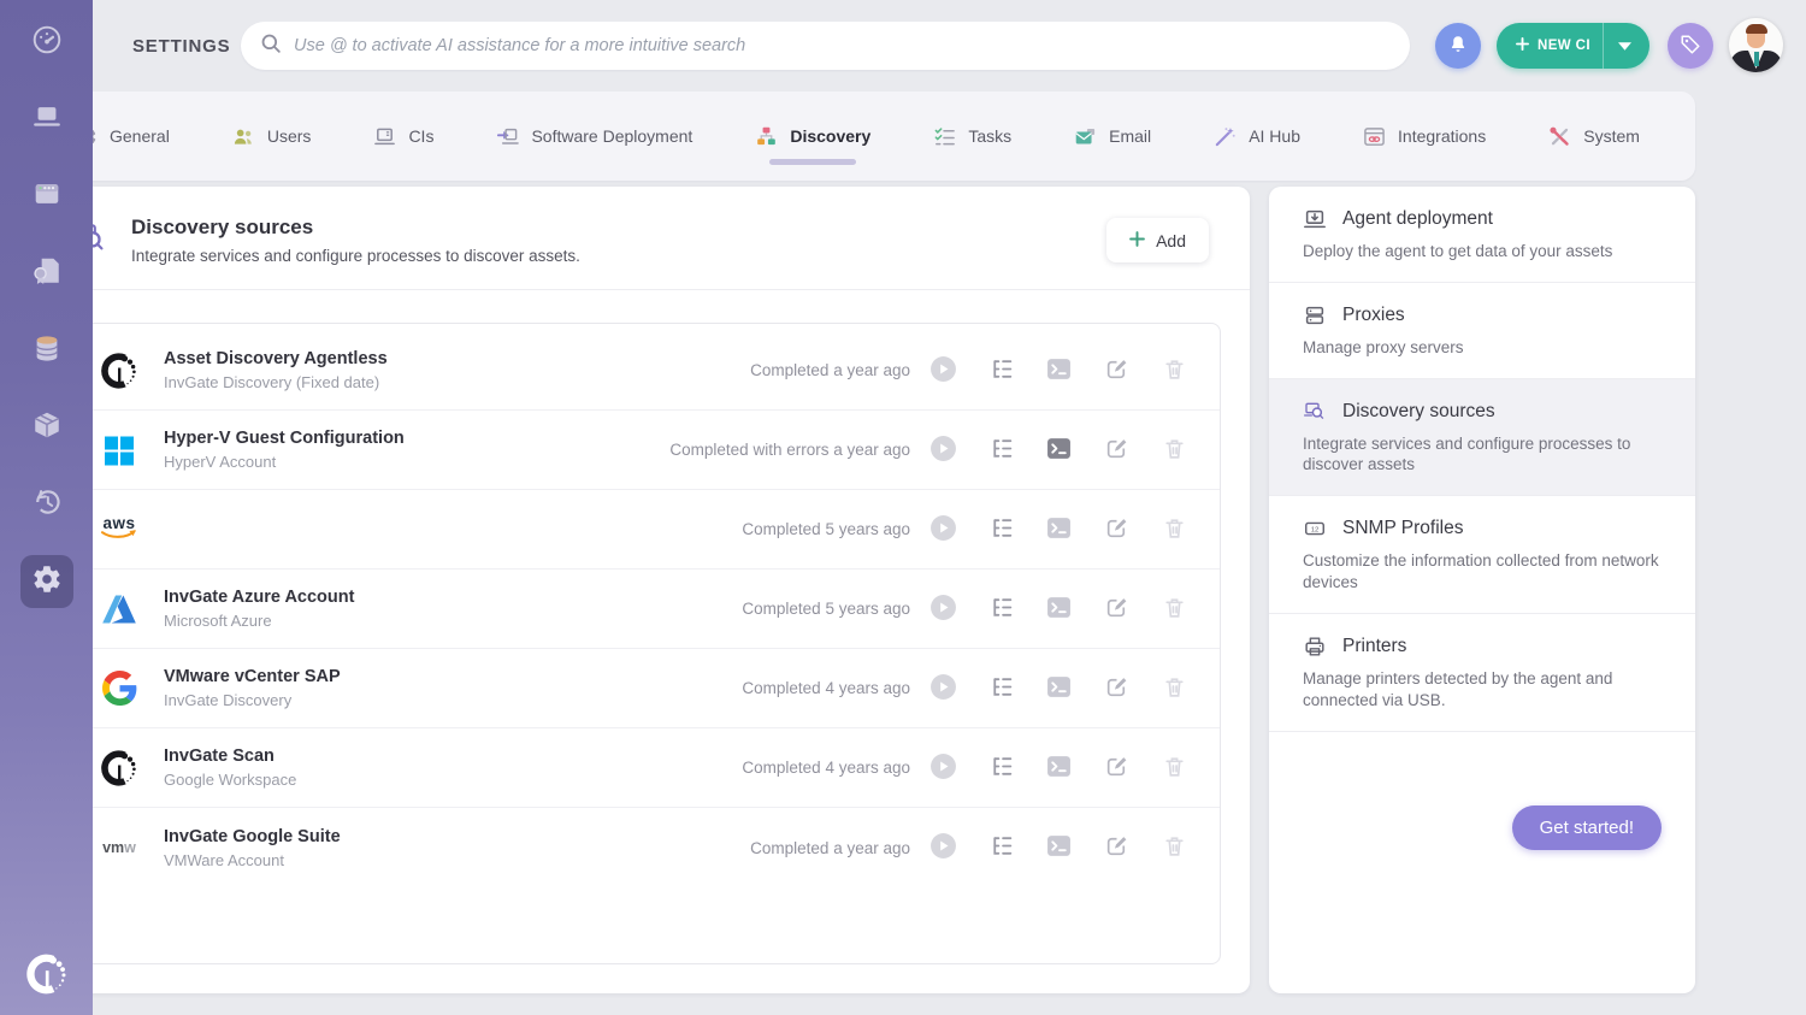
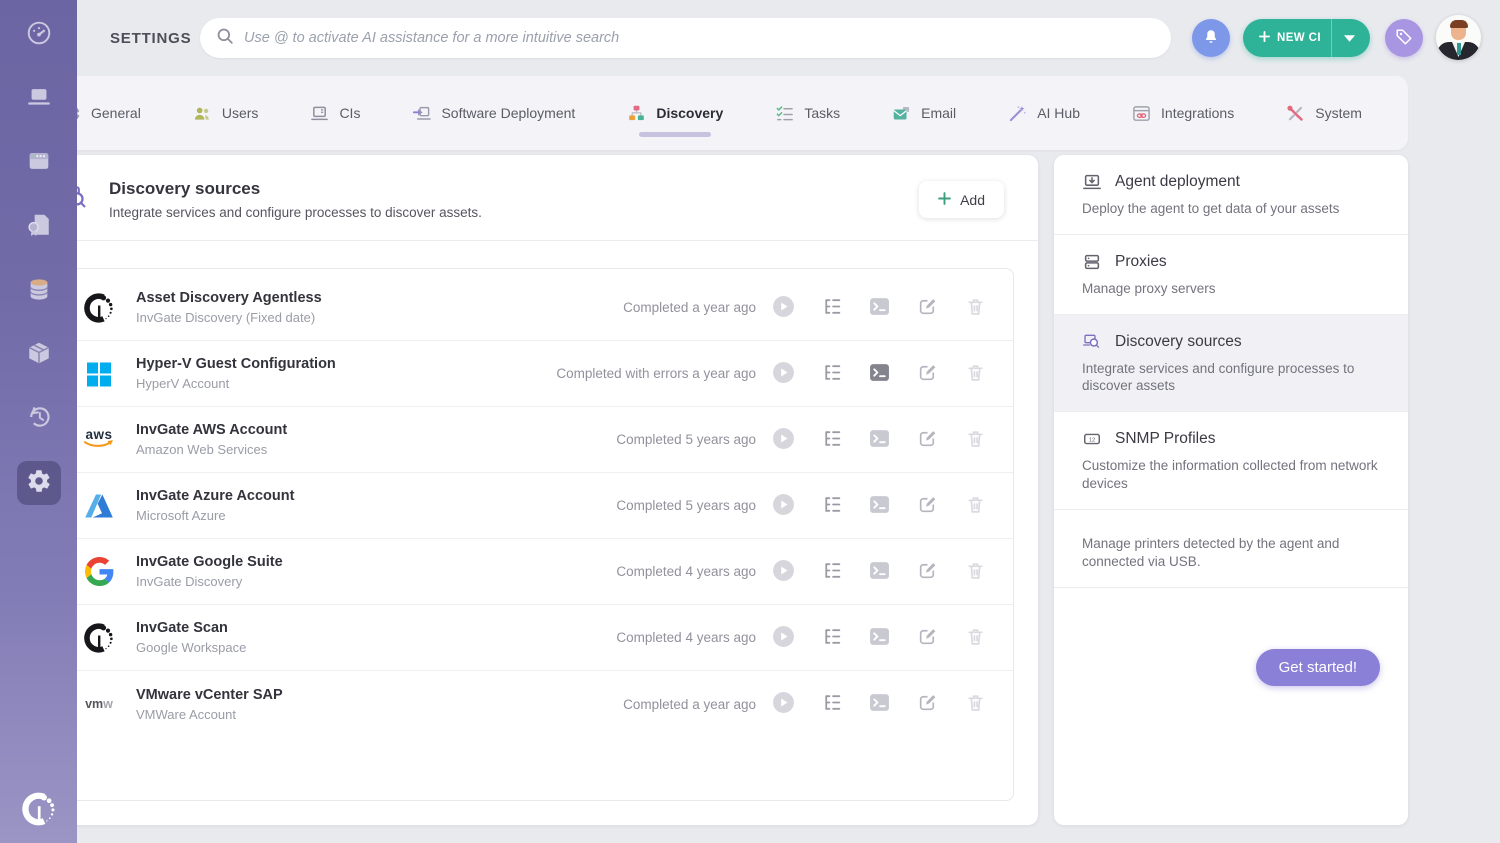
  SETTINGS
  Use @ to activate AI assistance for a more intuitive search
  NEW CI
  General
  Users
  CIs
  Software Deployment
  Discovery
  Tasks
  Email
  AI Hub
  Integrations
  System
  Discovery sources
  Integrate services and configure processes to discover assets.
  Add
  Asset Discovery Agentless
  InvGate Discovery (Fixed date)
  Completed a year ago
  Hyper-V Guest Configuration
  HyperV Account
  Completed with errors a year ago
  aws
+ InvGate AWS Account
+ Amazon Web Services
  Completed 5 years ago
  InvGate Azure Account
  Microsoft Azure
  Completed 5 years ago
- VMware vCenter SAP
+ InvGate Google Suite
  InvGate Discovery
  Completed 4 years ago
  InvGate Scan
  Google Workspace
  Completed 4 years ago
  vm
  w
- InvGate Google Suite
+ VMware vCenter SAP
  VMWare Account
  Completed a year ago
  Agent deployment
  Deploy the agent to get data of your assets
  Proxies
  Manage proxy servers
  Discovery sources
  Integrate services and configure processes to discover assets
  SNMP Profiles
  Customize the information collected from network devices
- Printers
  Manage printers detected by the agent and connected via USB.
  Get started!
